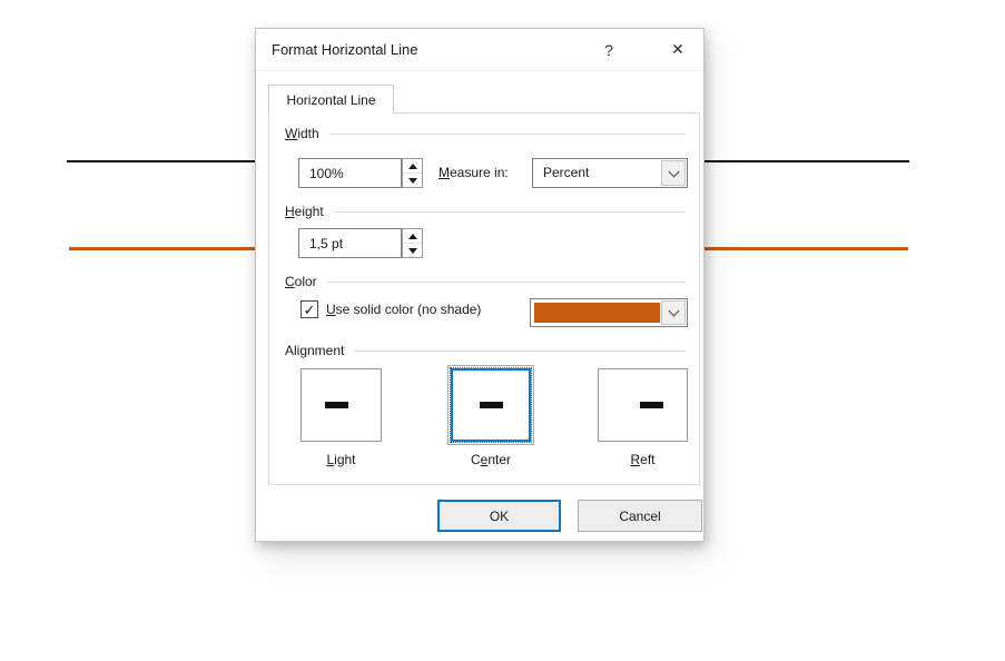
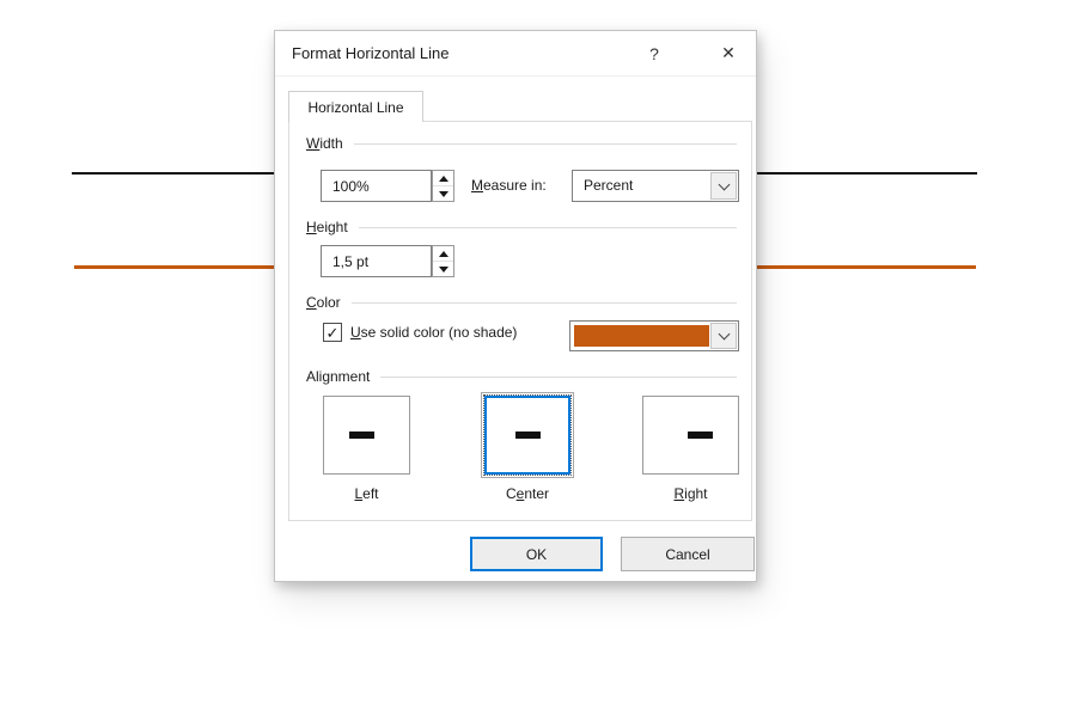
  Format Horizontal Line
  ?
  ✕
  Horizontal Line
  Width
  100%
  Measure in:
  Percent
  Height
  1,5 pt
  Color
  ✓
  Use solid color (no shade)
  Alignment
- Light
+ Left
  Center
- Reft
+ Right
  OK
  Cancel
